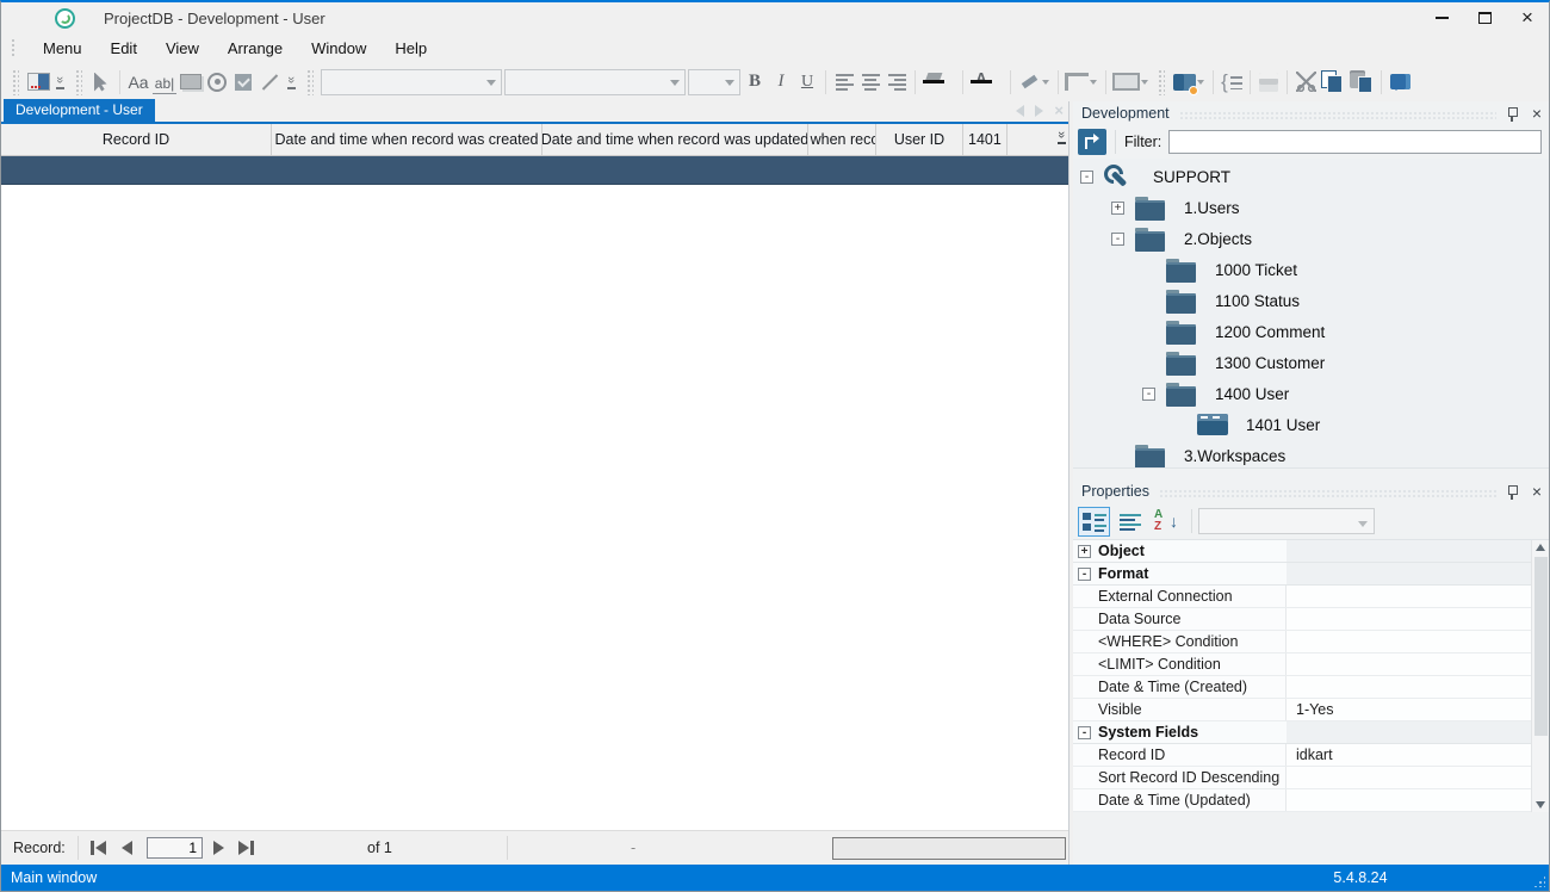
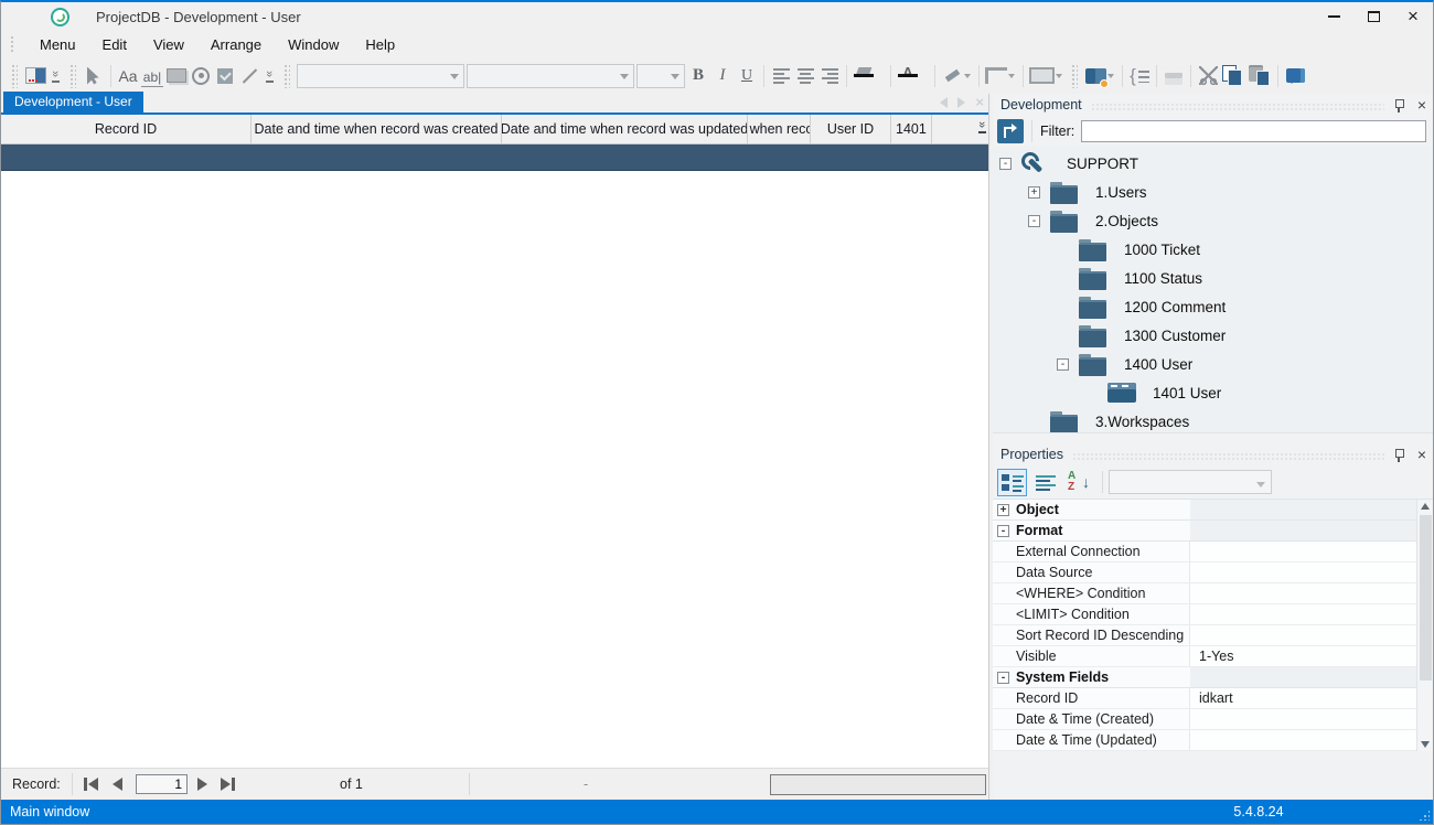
  ProjectDB - Development - User
  ×
  Menu
  Edit
  View
  Arrange
  Window
  Help
  Aa
  ab|
  B
  I
  U
  A
  Development - User
  ×
  Record ID
  Date and time when record was created
  Date and time when record was updated
  User ID
  1401
  Record:
  1
  of 1
  -
  Development
  ×
  Filter:
  -
  SUPPORT
  +
  1.Users
  -
  2.Objects
  1000 Ticket
  1100 Status
  1200 Comment
  1300 Customer
  -
  1400 User
  1401 User
  3.Workspaces
  Properties
  ×
  ↓
  +
  Object
  -
  Format
  External Connection
  Data Source
  <WHERE> Condition
  <LIMIT> Condition
- Date & Time (Created)
+ Sort Record ID Descending
  Visible
  1-Yes
  -
  System Fields
  Record ID
  idkart
- Sort Record ID Descending
+ Date & Time (Created)
  Date & Time (Updated)
  Main window
  5.4.8.24
